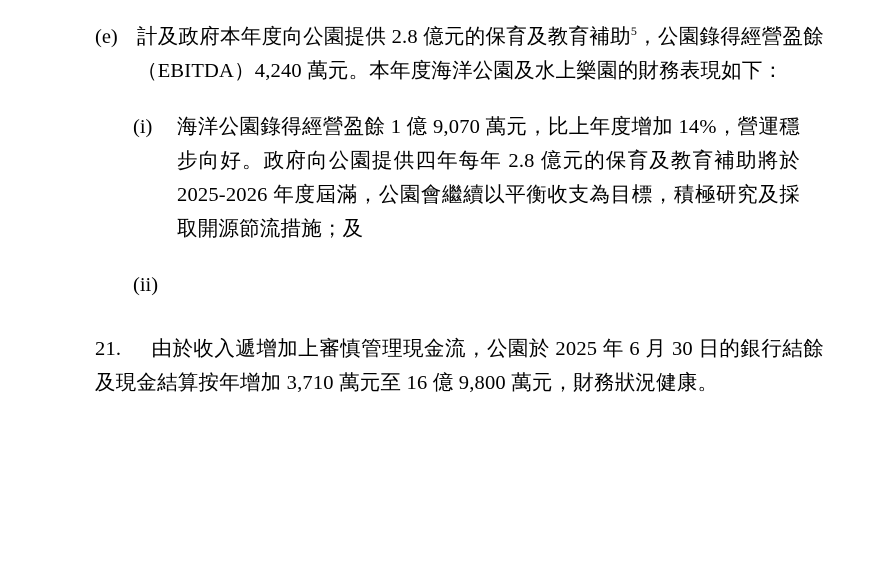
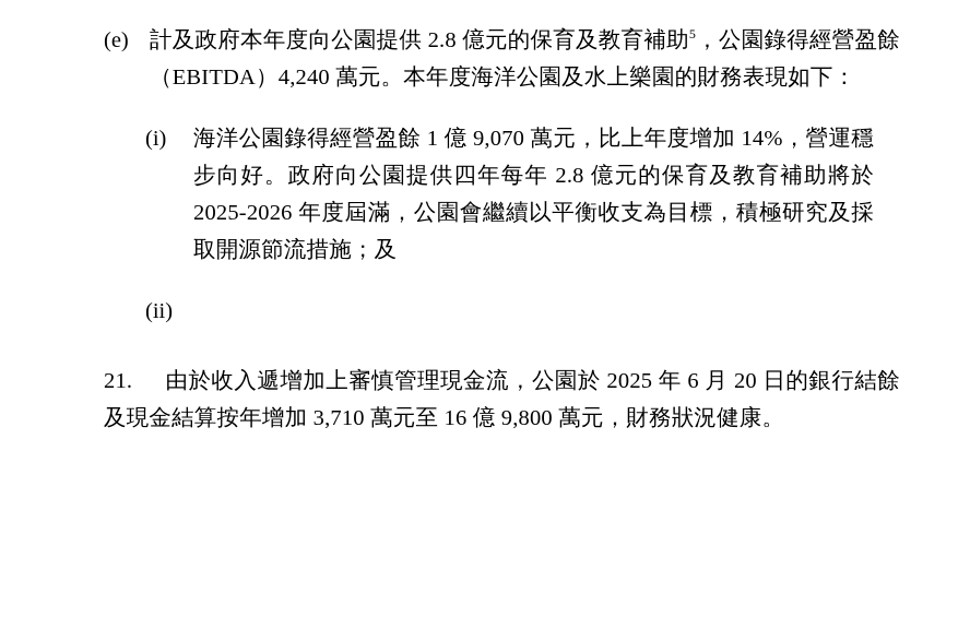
  (e)
  計及政府本年度向公園提供 2.8 億元的保育及教育補助5，公園錄得經營盈餘（EBITDA）4,240 萬元。本年度海洋公園及水上樂園的財務表現如下：
  (i)
  海洋公園錄得經營盈餘 1 億 9,070 萬元，比上年度增加 14%，營運穩步向好。政府向公園提供四年每年 2.8 億元的保育及教育補助將於 2025-2026 年度屆滿，公園會繼續以平衡收支為目標，積極研究及採取開源節流措施；及
  (ii)
- 21. 由於收入遞增加上審慎管理現金流，公園於 2025 年 6 月 30 日的銀行結餘及現金結算按年增加 3,710 萬元至 16 億 9,800 萬元，財務狀況健康。
+ 21. 由於收入遞增加上審慎管理現金流，公園於 2025 年 6 月 20 日的銀行結餘及現金結算按年增加 3,710 萬元至 16 億 9,800 萬元，財務狀況健康。
